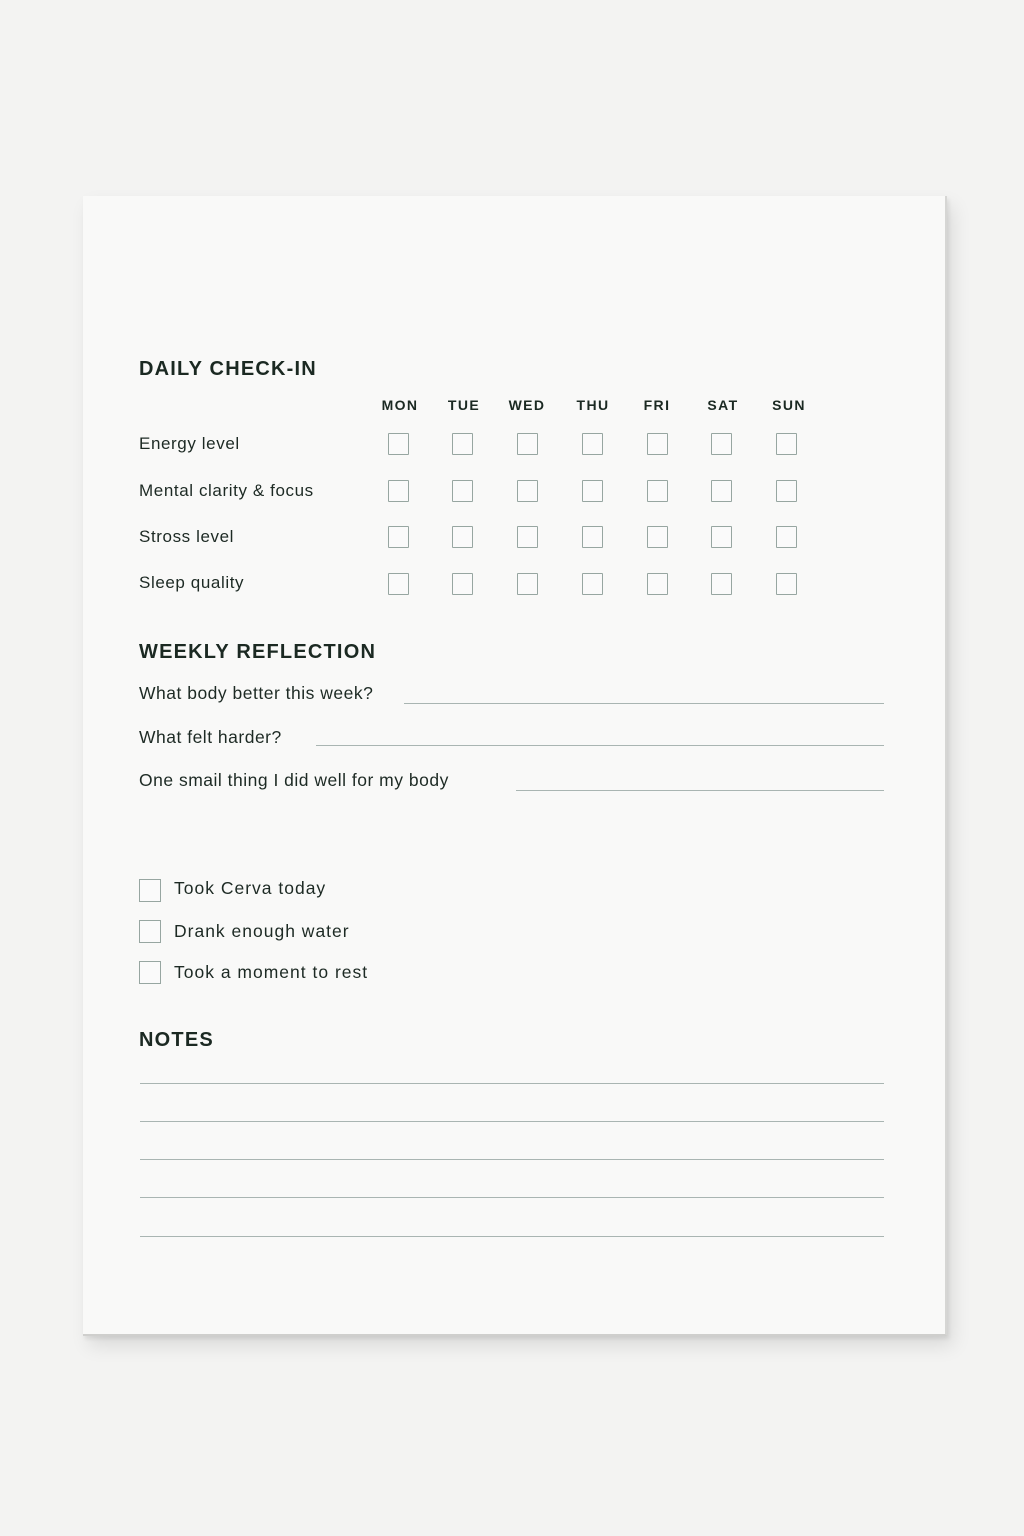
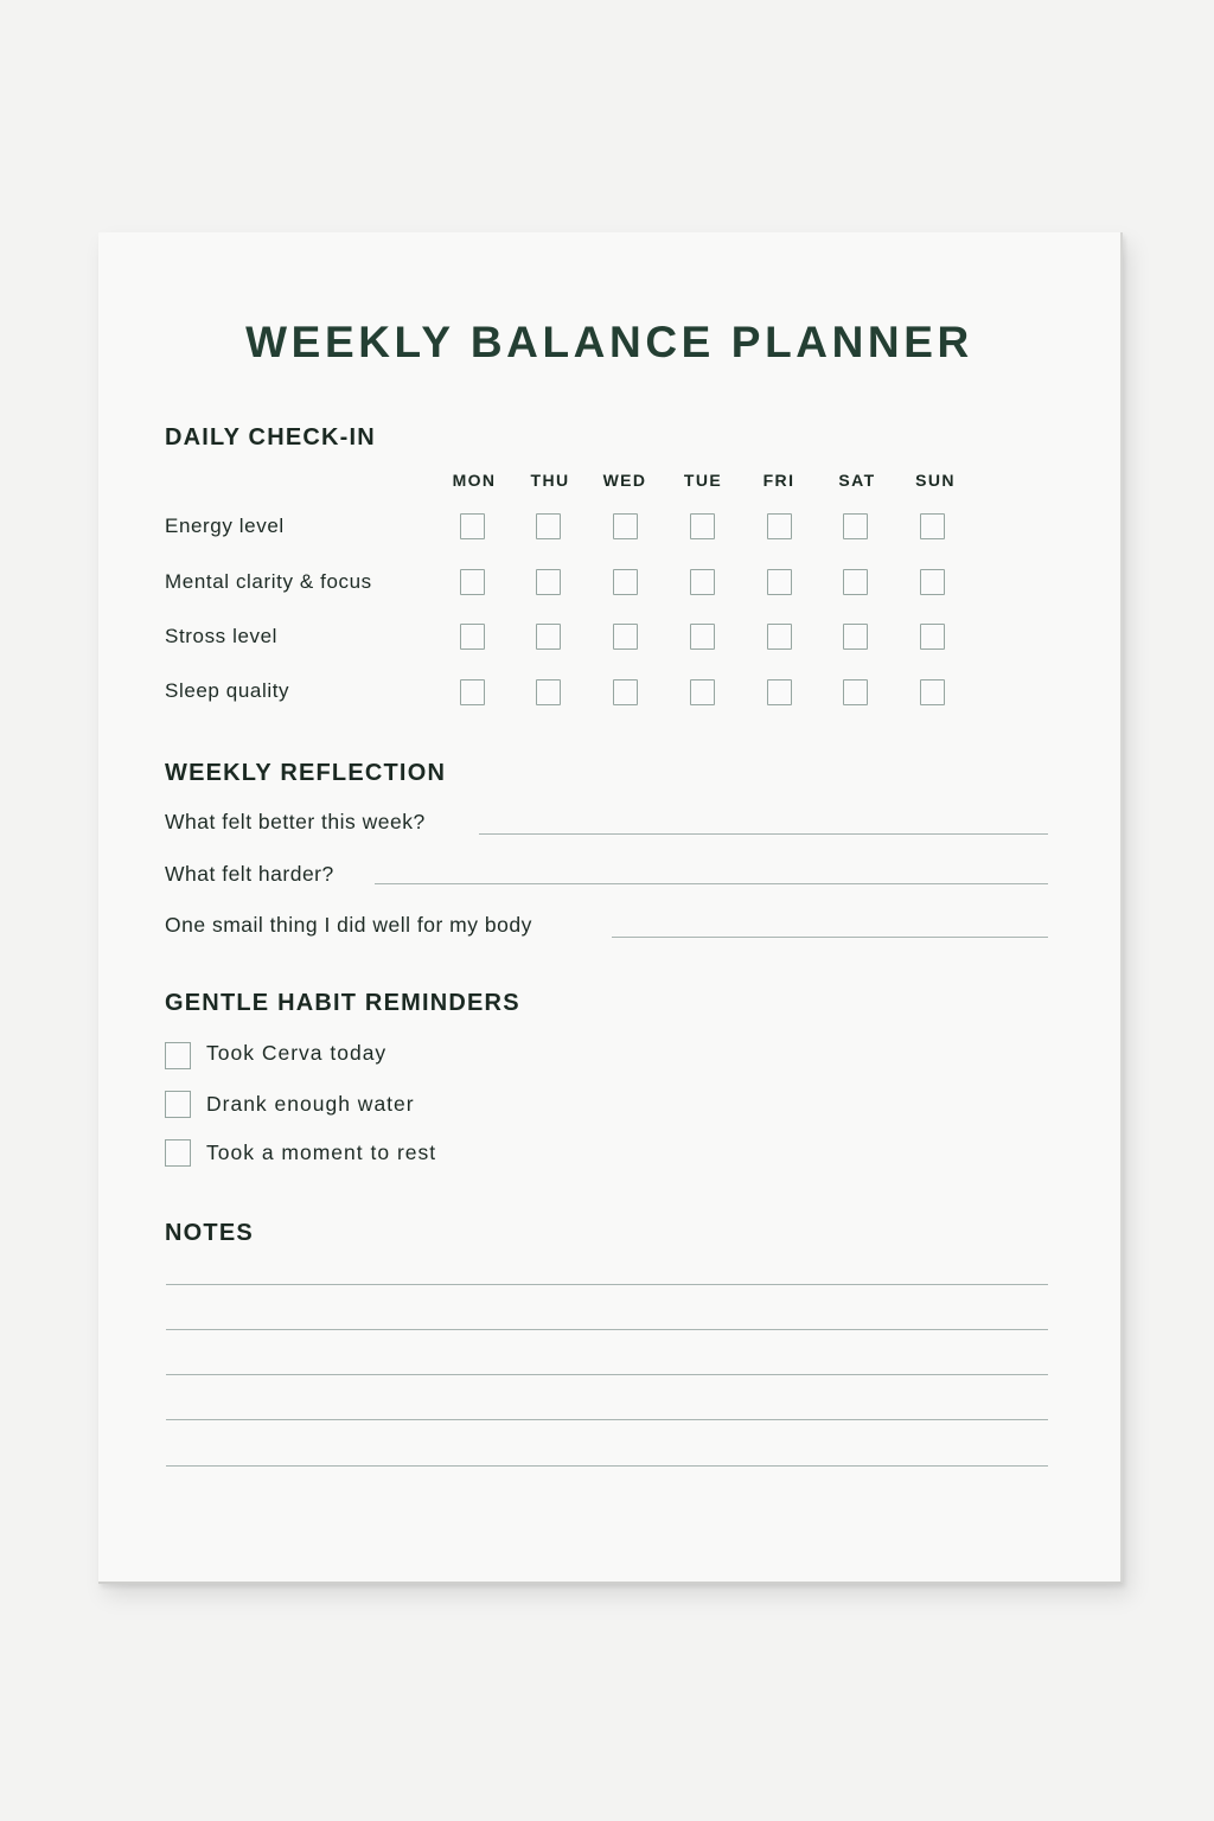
+ WEEKLY BALANCE PLANNER
  DAILY CHECK-IN
  MON
- TUE
+ THU
  WED
- THU
+ TUE
  FRI
  SAT
  SUN
  Energy level
  Mental clarity & focus
  Stross level
  Sleep quality
  WEEKLY REFLECTION
- What body better this week?
+ What felt better this week?
  What felt harder?
  One smail thing I did well for my body
+ GENTLE HABIT REMINDERS
  Took Cerva today
  Drank enough water
  Took a moment to rest
  NOTES
